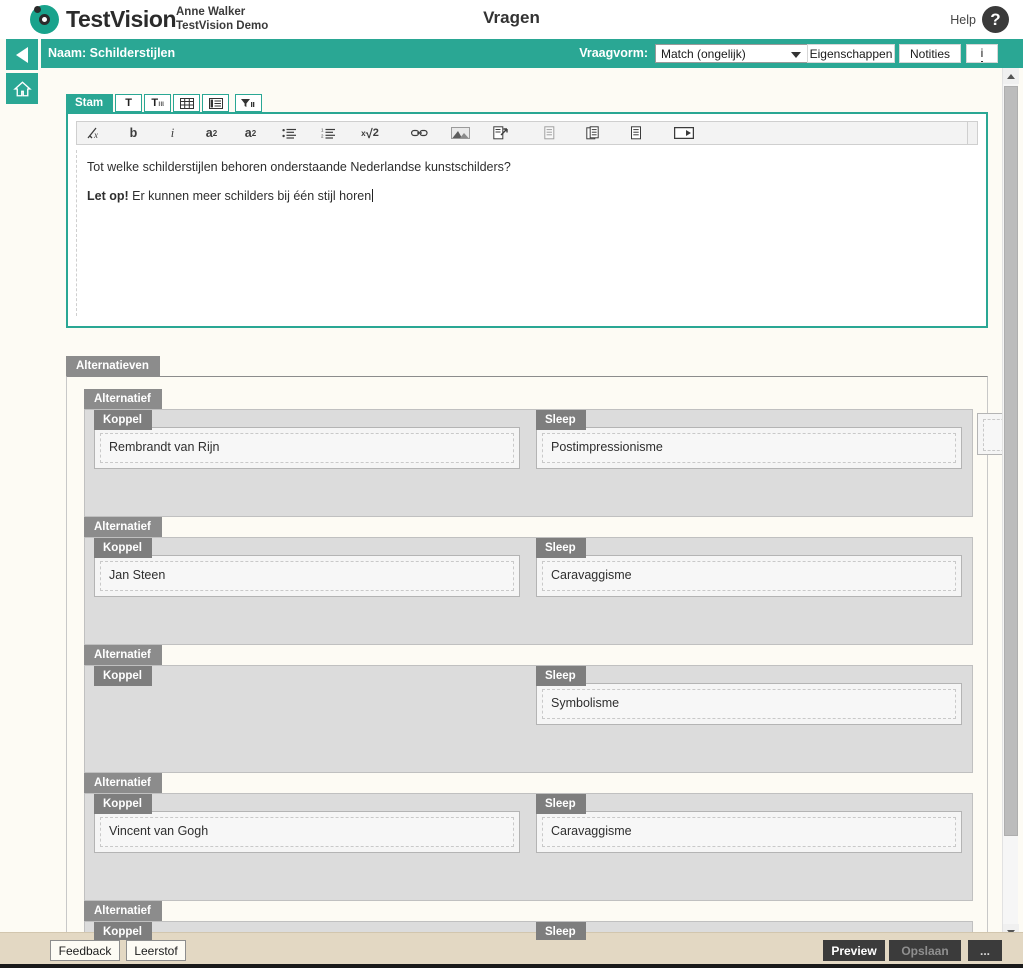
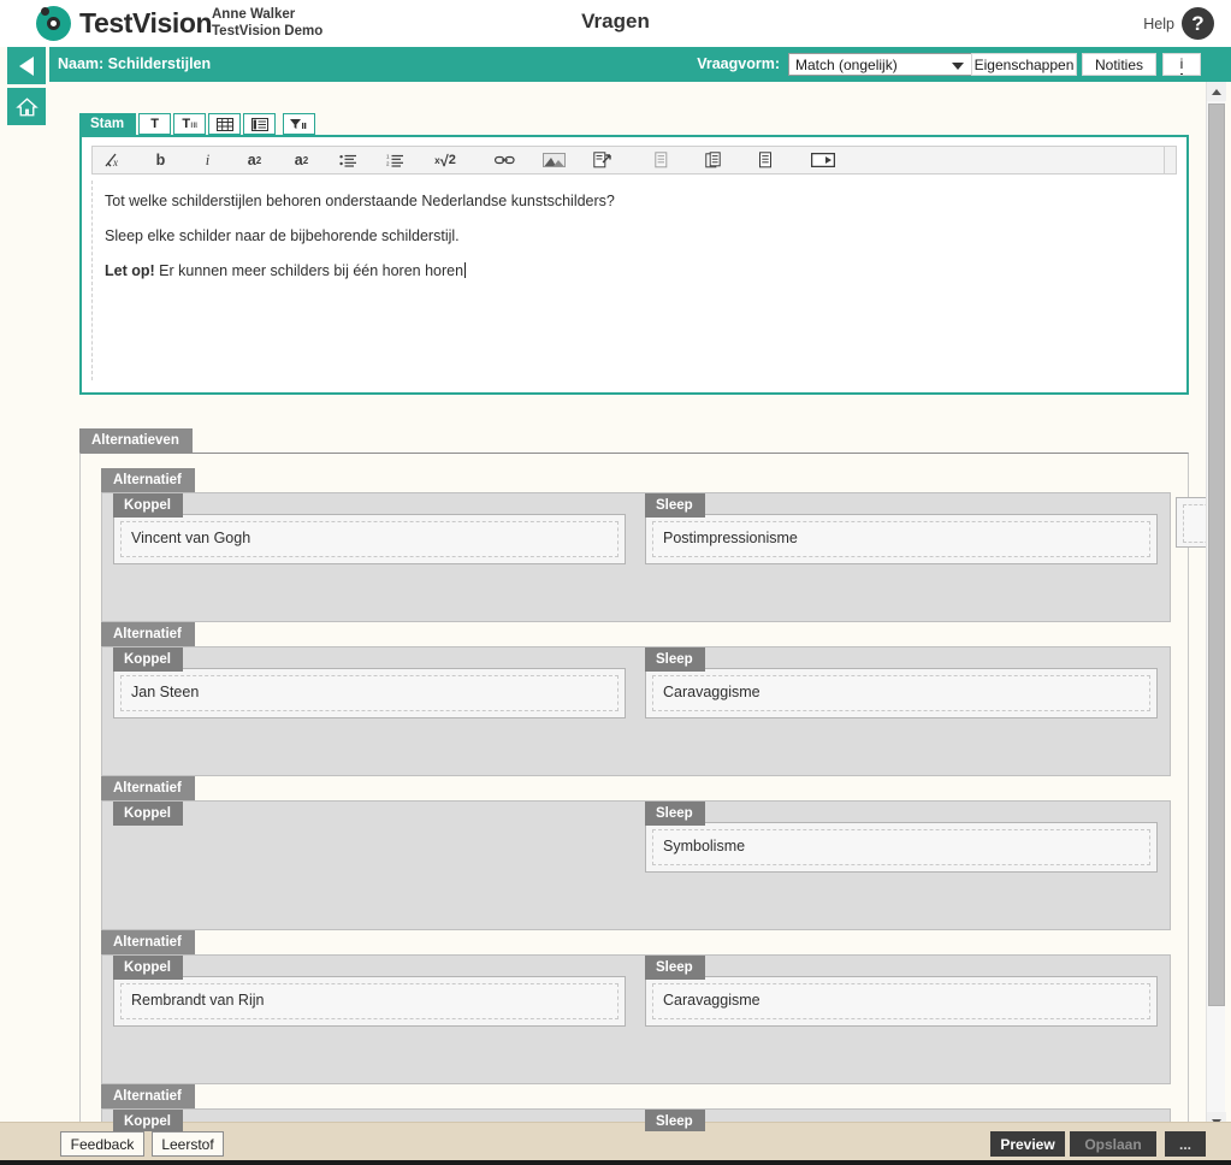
  TestVision
  Anne Walker
  TestVision Demo
  Vragen
  Help
  ?
  Naam: Schilderstijlen
  Vraagvorm:
  Match (ongelijk)
  Eigenschappen
  Notities
  i
  Stam
  T
  T
  ıιι
  x
  b
  i
  a
  2
  a
  2
  x
  √
  2
  Tot welke schilderstijlen behoren onderstaande Nederlandse kunstschilders?
+ Sleep elke schilder naar de bijbehorende schilderstijl.
- Let op! Er kunnen meer schilders bij één stijl horen
+ Let op! Er kunnen meer schilders bij één horen horen
  Alternatieven
  Alternatief
  Koppel
- Rembrandt van Rijn
+ Vincent van Gogh
  Sleep
  Postimpressionisme
  Alternatief
  Koppel
  Jan Steen
  Sleep
  Caravaggisme
  Alternatief
  Koppel
  Sleep
  Symbolisme
  Alternatief
  Koppel
- Vincent van Gogh
+ Rembrandt van Rijn
  Sleep
  Caravaggisme
  Alternatief
  Koppel
  Sleep
  Feedback
  Leerstof
  Preview
  Opslaan
  ...
